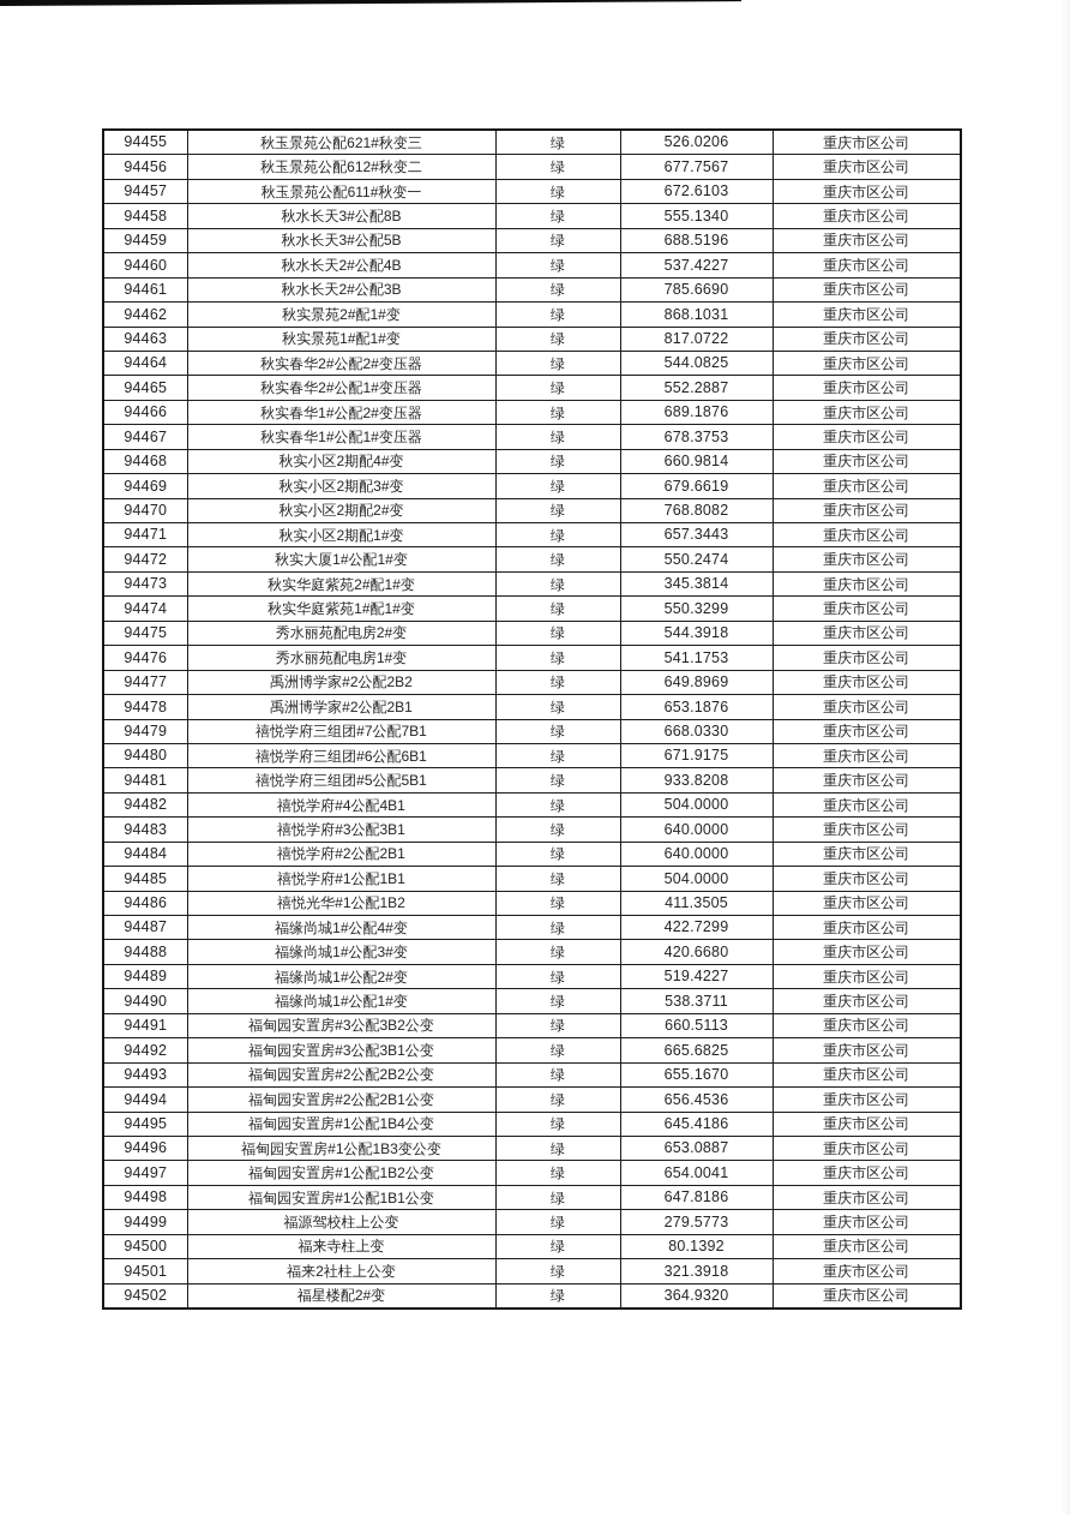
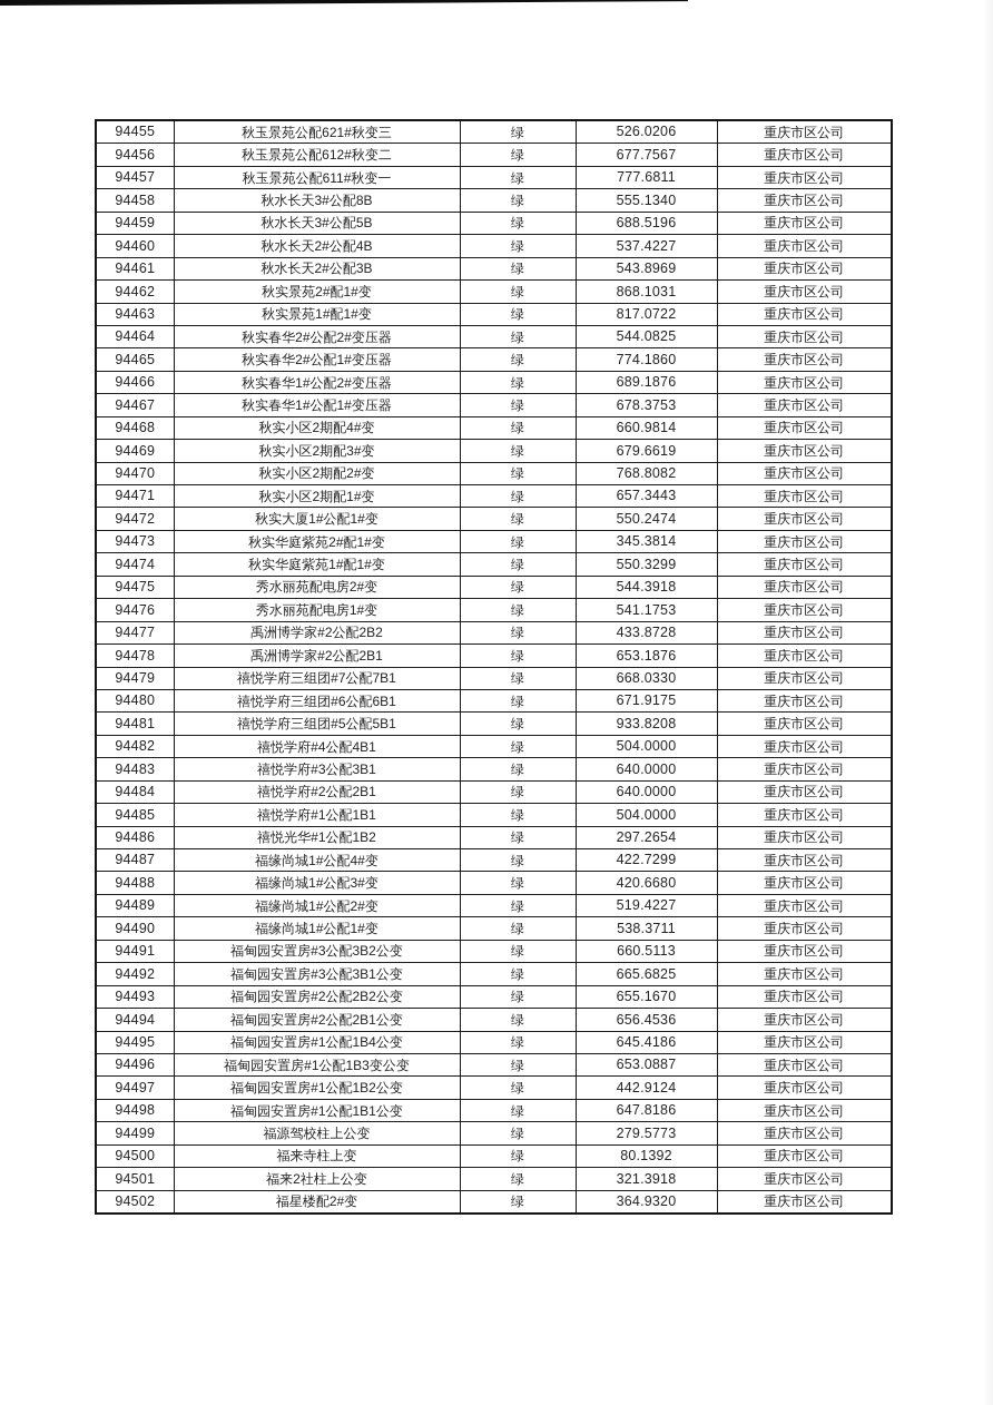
  94455	秋玉景苑公配621#秋变三	绿	526.0206	重庆市区公司
  94456	秋玉景苑公配612#秋变二	绿	677.7567	重庆市区公司
- 94457	秋玉景苑公配611#秋变一	绿	672.6103	重庆市区公司
+ 94457	秋玉景苑公配611#秋变一	绿	777.6811	重庆市区公司
  94458	秋水长天3#公配8B	绿	555.1340	重庆市区公司
  94459	秋水长天3#公配5B	绿	688.5196	重庆市区公司
  94460	秋水长天2#公配4B	绿	537.4227	重庆市区公司
- 94461	秋水长天2#公配3B	绿	785.6690	重庆市区公司
+ 94461	秋水长天2#公配3B	绿	543.8969	重庆市区公司
  94462	秋实景苑2#配1#变	绿	868.1031	重庆市区公司
  94463	秋实景苑1#配1#变	绿	817.0722	重庆市区公司
  94464	秋实春华2#公配2#变压器	绿	544.0825	重庆市区公司
- 94465	秋实春华2#公配1#变压器	绿	552.2887	重庆市区公司
+ 94465	秋实春华2#公配1#变压器	绿	774.1860	重庆市区公司
  94466	秋实春华1#公配2#变压器	绿	689.1876	重庆市区公司
  94467	秋实春华1#公配1#变压器	绿	678.3753	重庆市区公司
  94468	秋实小区2期配4#变	绿	660.9814	重庆市区公司
  94469	秋实小区2期配3#变	绿	679.6619	重庆市区公司
  94470	秋实小区2期配2#变	绿	768.8082	重庆市区公司
  94471	秋实小区2期配1#变	绿	657.3443	重庆市区公司
  94472	秋实大厦1#公配1#变	绿	550.2474	重庆市区公司
  94473	秋实华庭紫苑2#配1#变	绿	345.3814	重庆市区公司
  94474	秋实华庭紫苑1#配1#变	绿	550.3299	重庆市区公司
  94475	秀水丽苑配电房2#变	绿	544.3918	重庆市区公司
  94476	秀水丽苑配电房1#变	绿	541.1753	重庆市区公司
- 94477	禹洲博学家#2公配2B2	绿	649.8969	重庆市区公司
+ 94477	禹洲博学家#2公配2B2	绿	433.8728	重庆市区公司
  94478	禹洲博学家#2公配2B1	绿	653.1876	重庆市区公司
  94479	禧悦学府三组团#7公配7B1	绿	668.0330	重庆市区公司
  94480	禧悦学府三组团#6公配6B1	绿	671.9175	重庆市区公司
  94481	禧悦学府三组团#5公配5B1	绿	933.8208	重庆市区公司
  94482	禧悦学府#4公配4B1	绿	504.0000	重庆市区公司
  94483	禧悦学府#3公配3B1	绿	640.0000	重庆市区公司
  94484	禧悦学府#2公配2B1	绿	640.0000	重庆市区公司
  94485	禧悦学府#1公配1B1	绿	504.0000	重庆市区公司
- 94486	禧悦光华#1公配1B2	绿	411.3505	重庆市区公司
+ 94486	禧悦光华#1公配1B2	绿	297.2654	重庆市区公司
  94487	福缘尚城1#公配4#变	绿	422.7299	重庆市区公司
  94488	福缘尚城1#公配3#变	绿	420.6680	重庆市区公司
  94489	福缘尚城1#公配2#变	绿	519.4227	重庆市区公司
  94490	福缘尚城1#公配1#变	绿	538.3711	重庆市区公司
  94491	福甸园安置房#3公配3B2公变	绿	660.5113	重庆市区公司
  94492	福甸园安置房#3公配3B1公变	绿	665.6825	重庆市区公司
  94493	福甸园安置房#2公配2B2公变	绿	655.1670	重庆市区公司
  94494	福甸园安置房#2公配2B1公变	绿	656.4536	重庆市区公司
  94495	福甸园安置房#1公配1B4公变	绿	645.4186	重庆市区公司
  94496	福甸园安置房#1公配1B3变公变	绿	653.0887	重庆市区公司
- 94497	福甸园安置房#1公配1B2公变	绿	654.0041	重庆市区公司
+ 94497	福甸园安置房#1公配1B2公变	绿	442.9124	重庆市区公司
  94498	福甸园安置房#1公配1B1公变	绿	647.8186	重庆市区公司
  94499	福源驾校柱上公变	绿	279.5773	重庆市区公司
  94500	福来寺柱上变	绿	80.1392	重庆市区公司
  94501	福来2社柱上公变	绿	321.3918	重庆市区公司
  94502	福星楼配2#变	绿	364.9320	重庆市区公司
